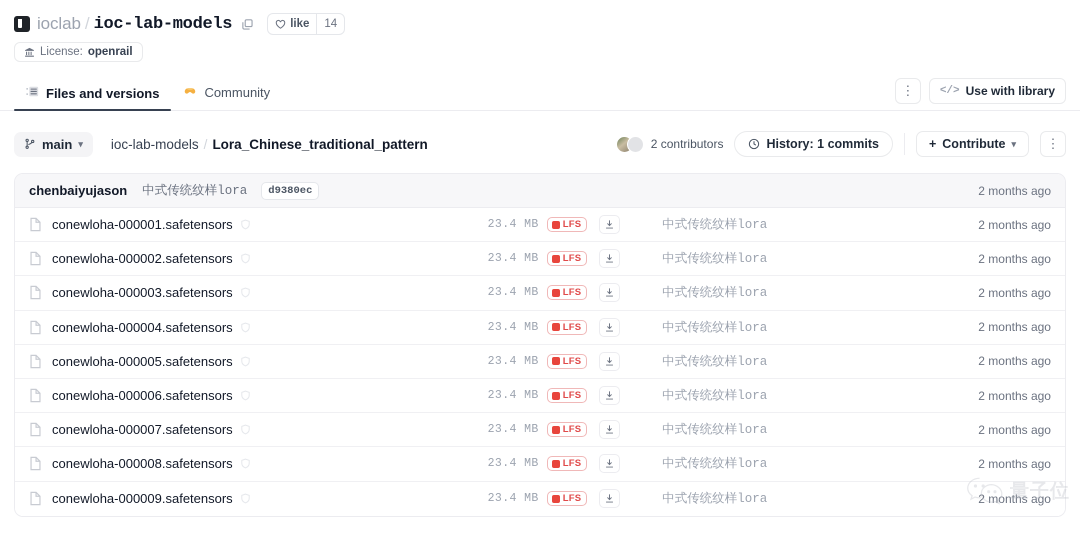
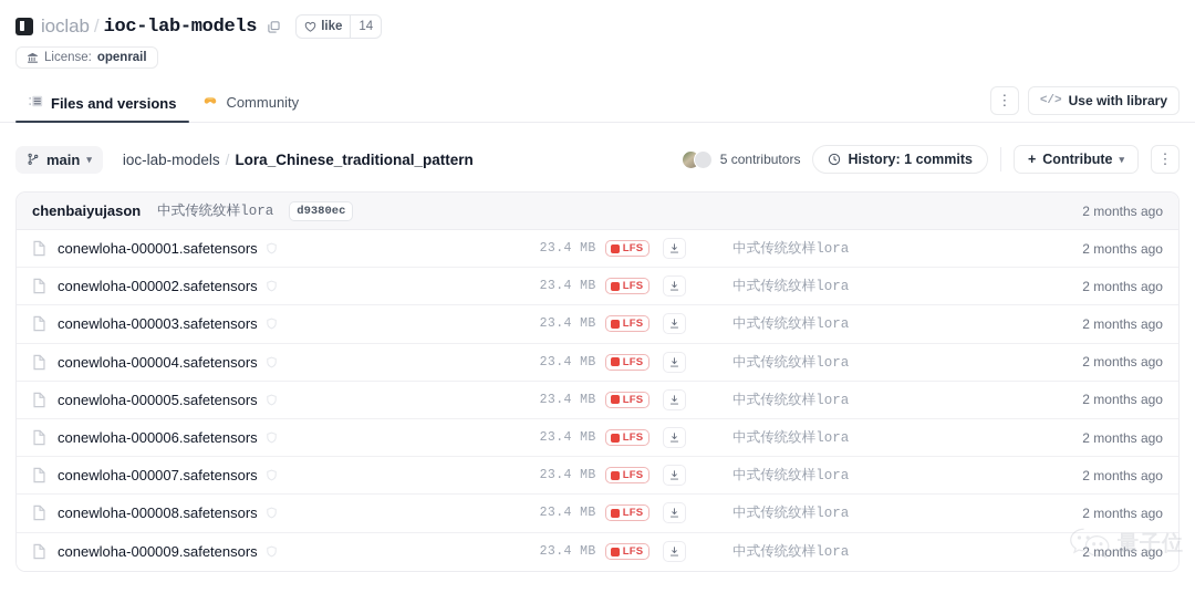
  ioclab
  /
  ioc-lab-models
  like
  14
  License:
  openrail
  Files and versions
  Community
  ⋮
  </>
  Use with library
  main
  ▾
  ioc-lab-models
  /
  Lora_Chinese_traditional_pattern
- 2 contributors
+ 5 contributors
  History: 1 commits
  +
  Contribute
  ▾
  ⋮
  chenbaiyujason
  中式传统纹样lora
  d9380ec
  2 months ago
  conewloha-000001.safetensors
  23.4 MB
  LFS
  中式传统纹样lora
  2 months ago
  conewloha-000002.safetensors
  23.4 MB
  LFS
  中式传统纹样lora
  2 months ago
  conewloha-000003.safetensors
  23.4 MB
  LFS
  中式传统纹样lora
  2 months ago
  conewloha-000004.safetensors
  23.4 MB
  LFS
  中式传统纹样lora
  2 months ago
  conewloha-000005.safetensors
  23.4 MB
  LFS
  中式传统纹样lora
  2 months ago
  conewloha-000006.safetensors
  23.4 MB
  LFS
  中式传统纹样lora
  2 months ago
  conewloha-000007.safetensors
  23.4 MB
  LFS
  中式传统纹样lora
  2 months ago
  conewloha-000008.safetensors
  23.4 MB
  LFS
  中式传统纹样lora
  2 months ago
  conewloha-000009.safetensors
  23.4 MB
  LFS
  中式传统纹样lora
  2 months ago
  量子位
